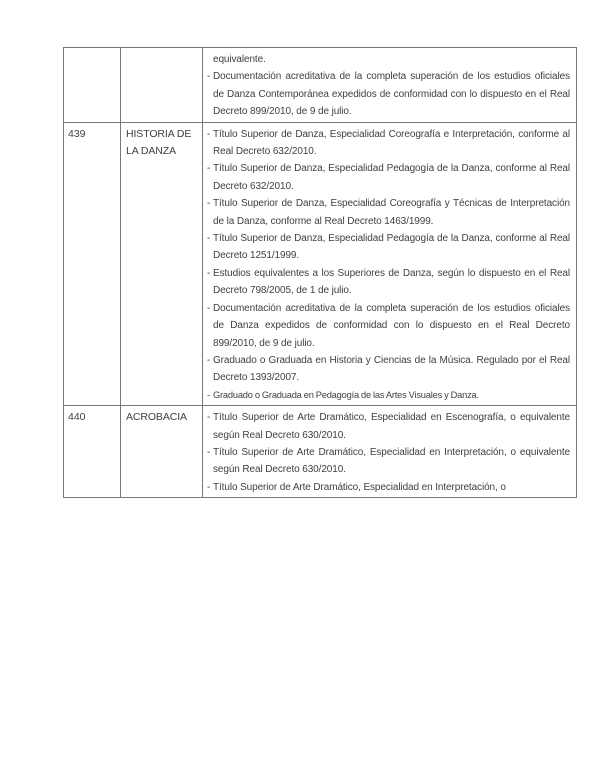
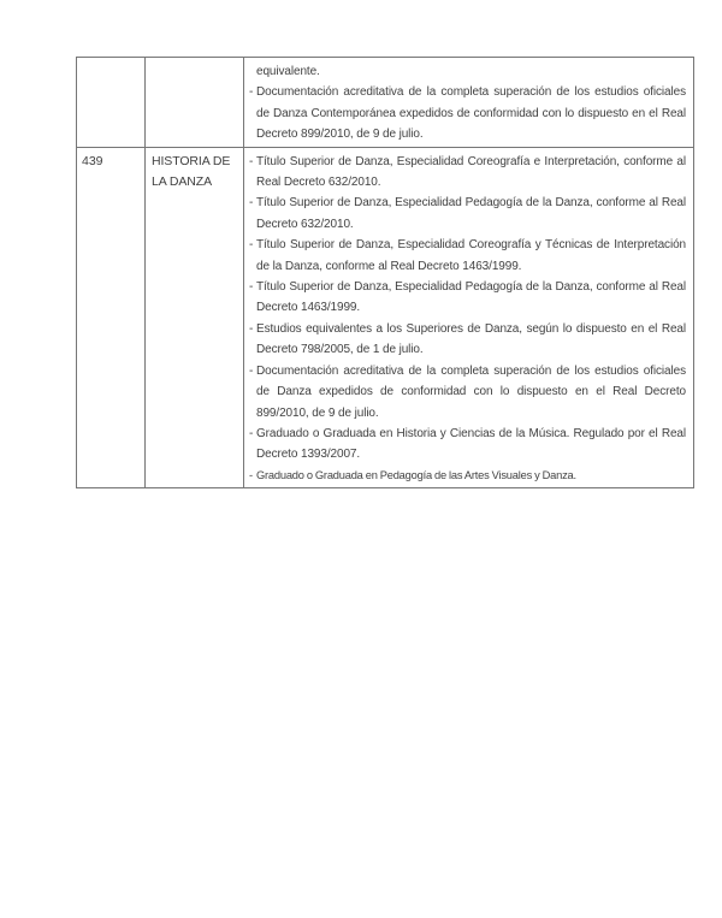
  		equivalente.- Documentación acreditativa de la completa superación de los estudios oficiales de Danza Contemporánea expedidos de conformidad con lo dispuesto en el Real Decreto 899/2010, de 9 de julio.
- 439	HISTORIA DE LA DANZA	- Título Superior de Danza, Especialidad Coreografía e Interpretación, conforme al Real Decreto 632/2010.- Título Superior de Danza, Especialidad Pedagogía de la Danza, conforme al Real Decreto 632/2010.- Título Superior de Danza, Especialidad Coreografía y Técnicas de Interpretación de la Danza, conforme al Real Decreto 1463/1999.- Título Superior de Danza, Especialidad Pedagogía de la Danza, conforme al Real Decreto 1251/1999.- Estudios equivalentes a los Superiores de Danza, según lo dispuesto en el Real Decreto 798/2005, de 1 de julio.- Documentación acreditativa de la completa superación de los estudios oficiales de Danza expedidos de conformidad con lo dispuesto en el Real Decreto 899/2010, de 9 de julio.- Graduado o Graduada en Historia y Ciencias de la Música. Regulado por el Real Decreto 1393/2007.- Graduado o Graduada en Pedagogía de las Artes Visuales y Danza.
+ 439	HISTORIA DE LA DANZA	- Título Superior de Danza, Especialidad Coreografía e Interpretación, conforme al Real Decreto 632/2010.- Título Superior de Danza, Especialidad Pedagogía de la Danza, conforme al Real Decreto 632/2010.- Título Superior de Danza, Especialidad Coreografía y Técnicas de Interpretación de la Danza, conforme al Real Decreto 1463/1999.- Título Superior de Danza, Especialidad Pedagogía de la Danza, conforme al Real Decreto 1463/1999.- Estudios equivalentes a los Superiores de Danza, según lo dispuesto en el Real Decreto 798/2005, de 1 de julio.- Documentación acreditativa de la completa superación de los estudios oficiales de Danza expedidos de conformidad con lo dispuesto en el Real Decreto 899/2010, de 9 de julio.- Graduado o Graduada en Historia y Ciencias de la Música. Regulado por el Real Decreto 1393/2007.- Graduado o Graduada en Pedagogía de las Artes Visuales y Danza.
- 440	ACROBACIA	- Título Superior de Arte Dramático, Especialidad en Escenografía, o equivalente según Real Decreto 630/2010.- Título Superior de Arte Dramático, Especialidad en Interpretación, o equivalente según Real Decreto 630/2010.- Título Superior de Arte Dramático, Especialidad en Interpretación, o
